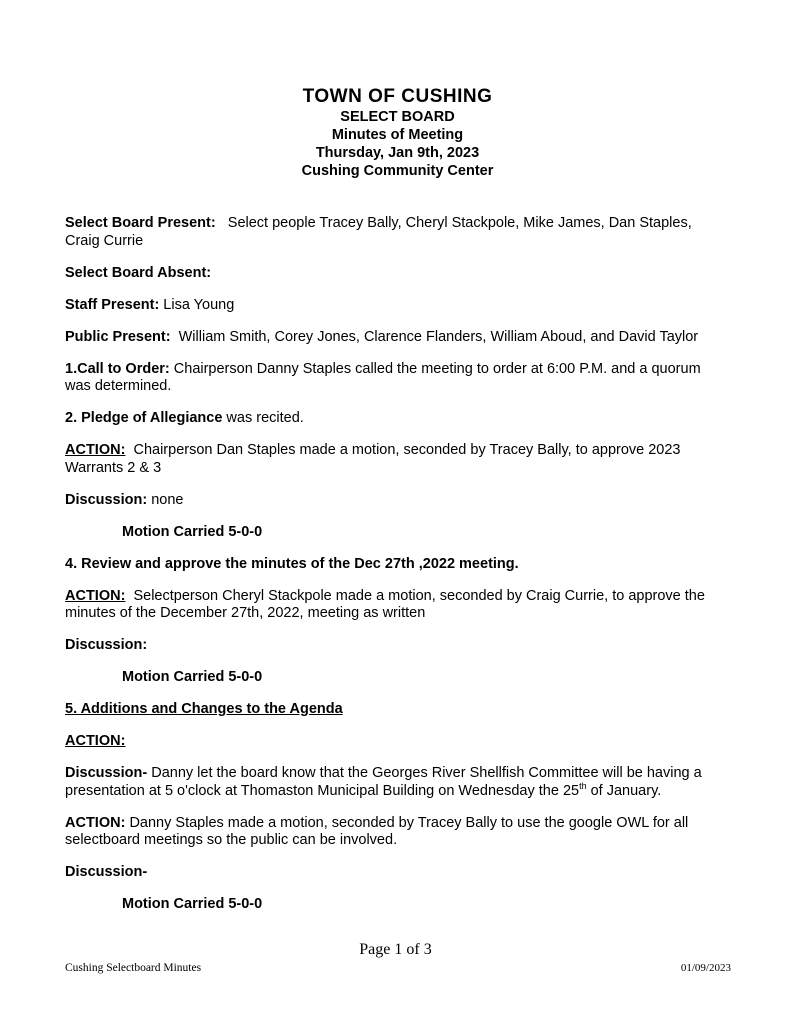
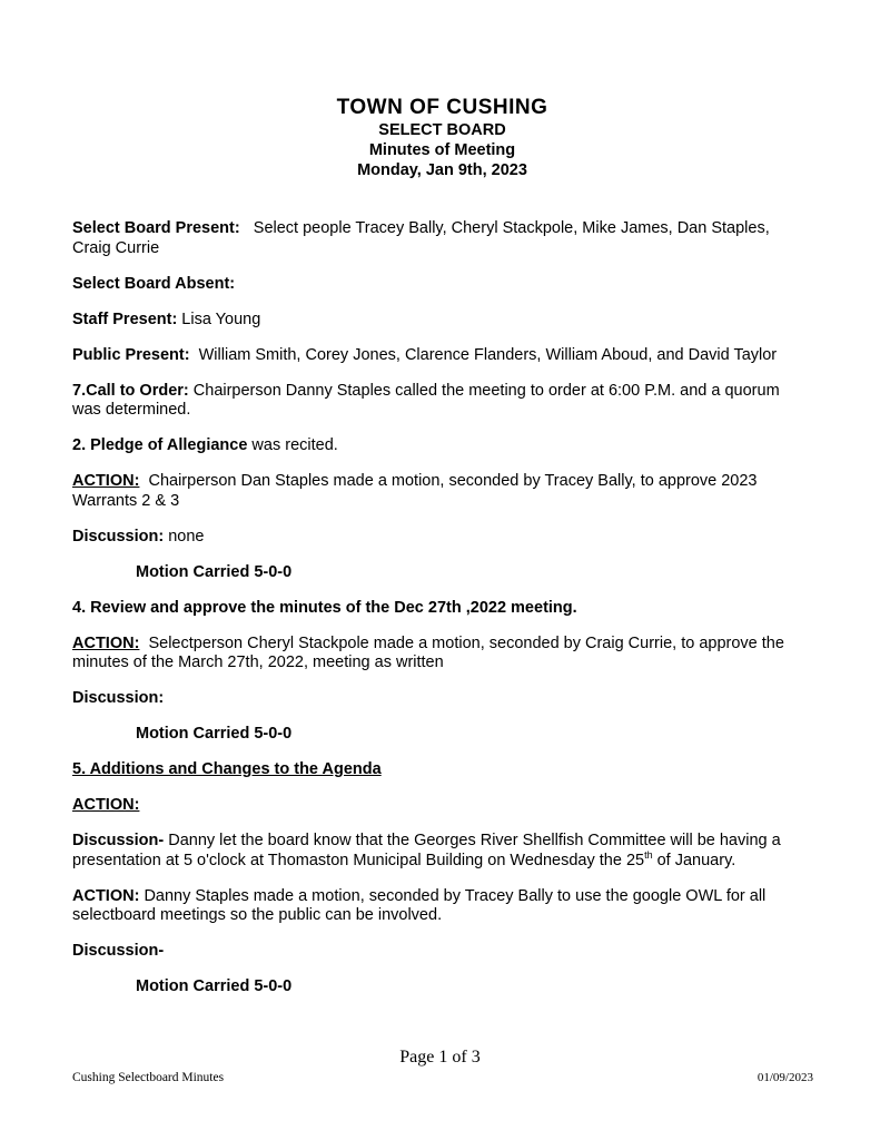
  TOWN OF CUSHING
  SELECT BOARD
  Minutes of Meeting
- Thursday, Jan 9th, 2023
+ Monday, Jan 9th, 2023
- Cushing Community Center
  Select Board Present: Select people Tracey Bally, Cheryl Stackpole, Mike James, Dan Staples, Craig Currie
  Select Board Absent:
  Staff Present: Lisa Young
  Public Present: William Smith, Corey Jones, Clarence Flanders, William Aboud, and David Taylor
- 1.Call to Order: Chairperson Danny Staples called the meeting to order at 6:00 P.M. and a quorum was determined.
+ 7.Call to Order: Chairperson Danny Staples called the meeting to order at 6:00 P.M. and a quorum was determined.
  2. Pledge of Allegiance was recited.
  ACTION: Chairperson Dan Staples made a motion, seconded by Tracey Bally, to approve 2023 Warrants 2 & 3
  Discussion: none
  Motion Carried 5-0-0
  4. Review and approve the minutes of the Dec 27th ,2022 meeting.
- ACTION: Selectperson Cheryl Stackpole made a motion, seconded by Craig Currie, to approve the minutes of the December 27th, 2022, meeting as written
+ ACTION: Selectperson Cheryl Stackpole made a motion, seconded by Craig Currie, to approve the minutes of the March 27th, 2022, meeting as written
  Discussion:
  Motion Carried 5-0-0
  5. Additions and Changes to the Agenda
  ACTION:
  Discussion- Danny let the board know that the Georges River Shellfish Committee will be having a presentation at 5 o'clock at Thomaston Municipal Building on Wednesday the 25th of January.
  ACTION: Danny Staples made a motion, seconded by Tracey Bally to use the google OWL for all selectboard meetings so the public can be involved.
  Discussion-
  Motion Carried 5-0-0
  Page 1 of 3
  Cushing Selectboard Minutes
  01/09/2023
